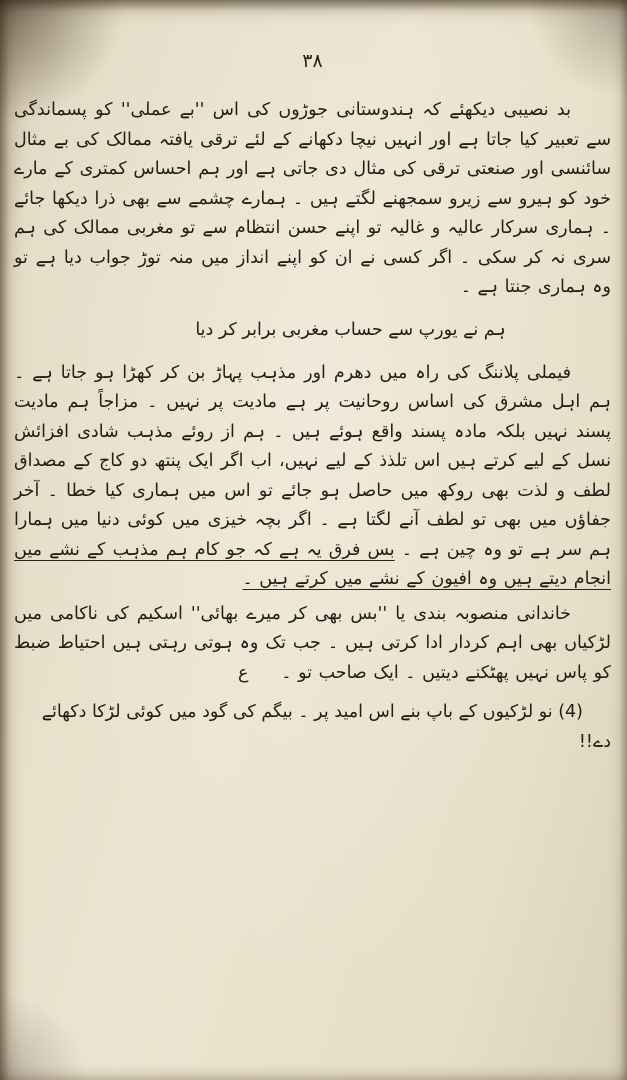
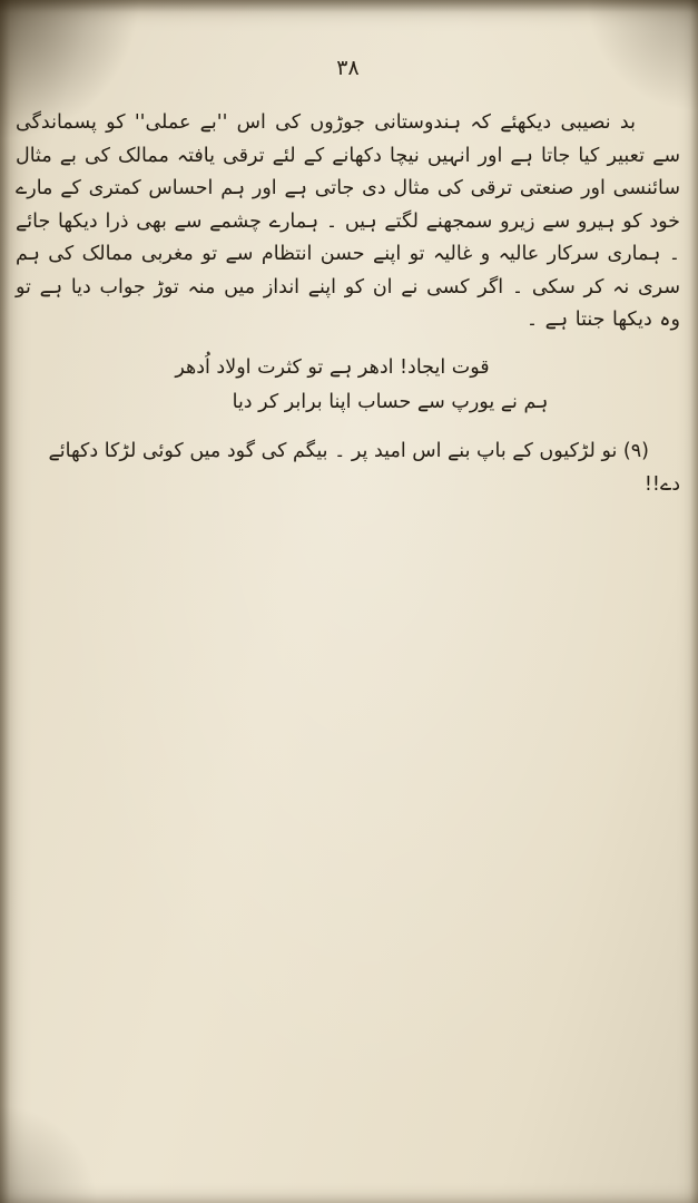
  ۳۸
- بد نصیبی دیکھئے کہ ہندوستانی جوڑوں کی اس ''بے عملی'' کو پسماندگی سے تعبیر کیا جاتا ہے اور انہیں نیچا دکھانے کے لئے ترقی یافتہ ممالک کی بے مثال سائنسی اور صنعتی ترقی کی مثال دی جاتی ہے اور ہم احساس کمتری کے مارے خود کو ہیرو سے زیرو سمجھنے لگتے ہیں ۔ ہمارے چشمے سے بھی ذرا دیکھا جائے ۔ ہماری سرکار عالیہ و غالیہ تو اپنے حسن انتظام سے تو مغربی ممالک کی ہم سری نہ کر سکی ۔ اگر کسی نے ان کو اپنے انداز میں منہ توڑ جواب دیا ہے تو وہ ہماری جنتا ہے ۔
+ بد نصیبی دیکھئے کہ ہندوستانی جوڑوں کی اس ''بے عملی'' کو پسماندگی سے تعبیر کیا جاتا ہے اور انہیں نیچا دکھانے کے لئے ترقی یافتہ ممالک کی بے مثال سائنسی اور صنعتی ترقی کی مثال دی جاتی ہے اور ہم احساس کمتری کے مارے خود کو ہیرو سے زیرو سمجھنے لگتے ہیں ۔ ہمارے چشمے سے بھی ذرا دیکھا جائے ۔ ہماری سرکار عالیہ و غالیہ تو اپنے حسن انتظام سے تو مغربی ممالک کی ہم سری نہ کر سکی ۔ اگر کسی نے ان کو اپنے انداز میں منہ توڑ جواب دیا ہے تو وہ دیکھا جنتا ہے ۔
+ قوت ایجاد! ادھر ہے تو کثرت اولاد اُدھر
- ہم نے یورپ سے حساب مغربی برابر کر دیا
+ ہم نے یورپ سے حساب اپنا برابر کر دیا
- فیملی پلاننگ کی راہ میں دھرم اور مذہب پہاڑ بن کر کھڑا ہو جاتا ہے ۔ ہم اہل مشرق کی اساس روحانیت پر ہے مادیت پر نہیں ۔ مزاجاً ہم مادیت پسند نہیں بلکہ مادہ پسند واقع ہوئے ہیں ۔ ہم از روئے مذہب شادی افزائش نسل کے لیے کرتے ہیں اس تلذذ کے لیے نہیں، اب اگر ایک پنتھ دو کاج کے مصداق لطف و لذت بھی روکھ میں حاصل ہو جائے تو اس میں ہماری کیا خطا ۔ آخر جفاؤں میں بھی تو لطف آنے لگتا ہے ۔ اگر بچہ خیزی میں کوئی دنیا میں ہمارا ہم سر ہے تو وہ چین ہے ۔ بس فرق یہ ہے کہ جو کام ہم مذہب کے نشے میں انجام دیتے ہیں وہ افیون کے نشے میں کرتے ہیں ۔
- خاندانی منصوبہ بندی یا ''بس بھی کر میرے بھائی'' اسکیم کی ناکامی میں لڑکیاں بھی اہم کردار ادا کرتی ہیں ۔ جب تک وہ ہوتی رہتی ہیں احتیاط ضبط کو پاس نہیں پھٹکنے دیتیں ۔ ایک صاحب تو ۔ ع
- (4) نو لڑکیوں کے باپ بنے اس امید پر ۔ بیگم کی گود میں کوئی لڑکا دکھائے دے!!
+ (۹) نو لڑکیوں کے باپ بنے اس امید پر ۔ بیگم کی گود میں کوئی لڑکا دکھائے دے!!
